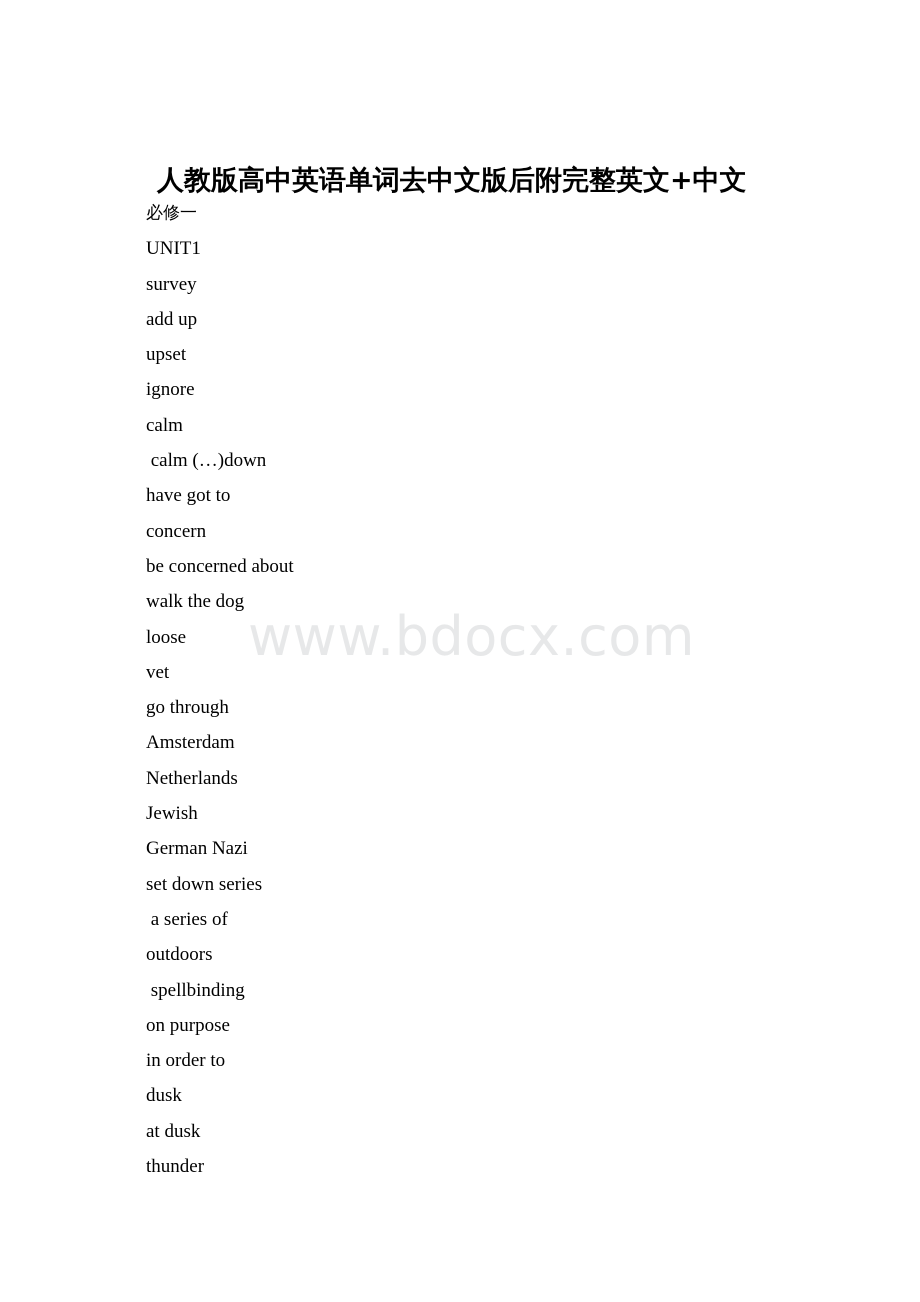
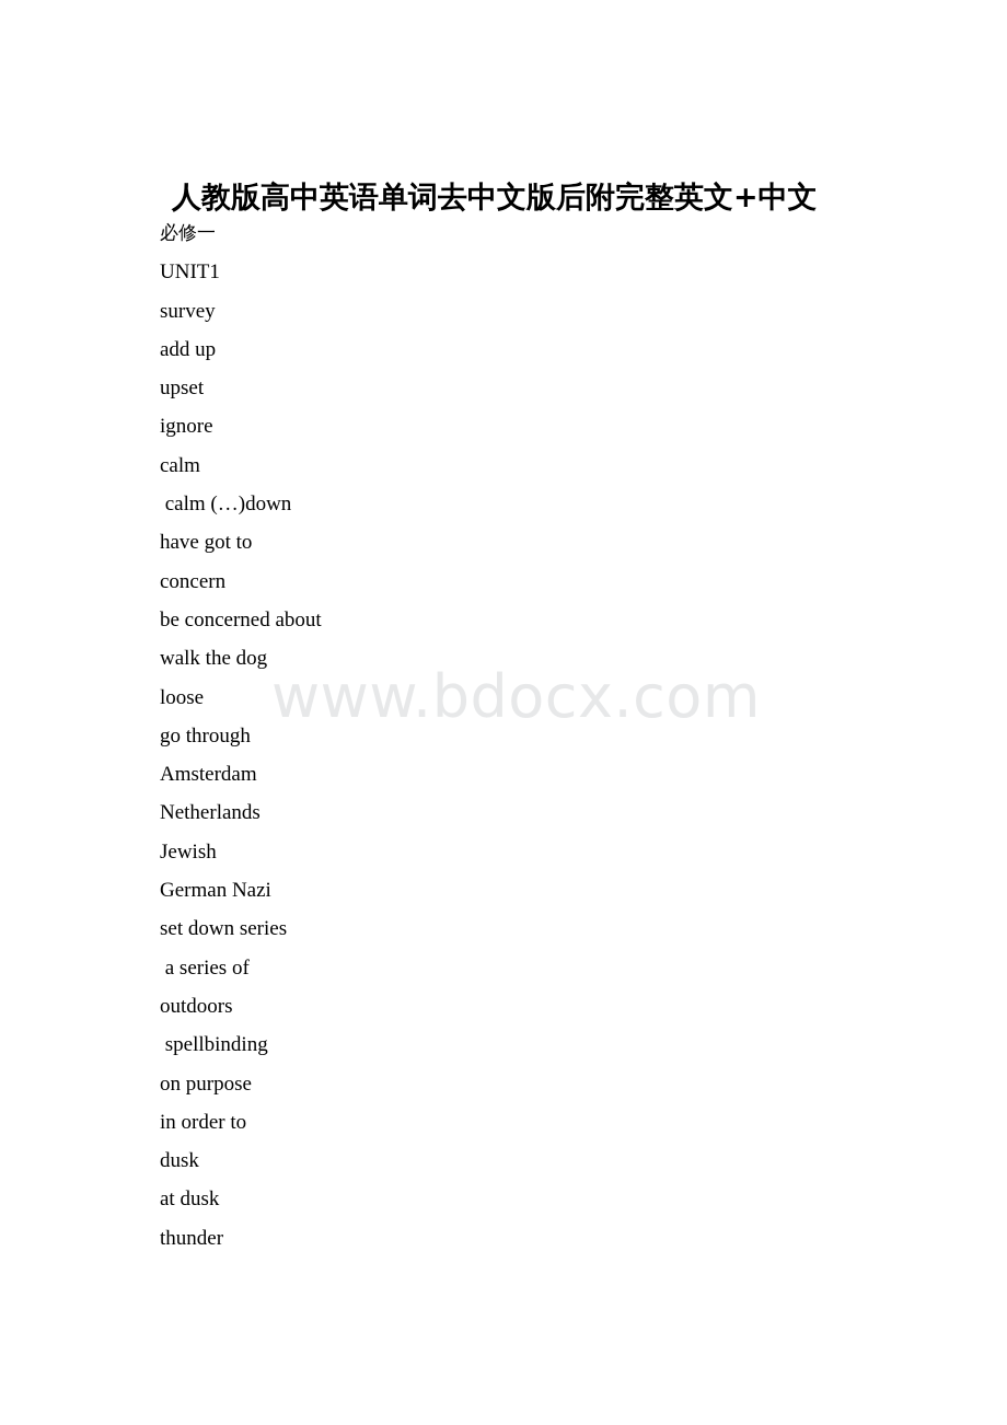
  www.bdocx.com
  人教版高中英语单词去中文版后附完整英文+中文
  必修一
  UNIT1
  survey
  add up
  upset
  ignore
  calm
  calm (…)down
  have got to
  concern
  be concerned about
  walk the dog
  loose
- vet
  go through
  Amsterdam
  Netherlands
  Jewish
  German Nazi
  set down series
  a series of
  outdoors
  spellbinding
  on purpose
  in order to
  dusk
  at dusk
  thunder
